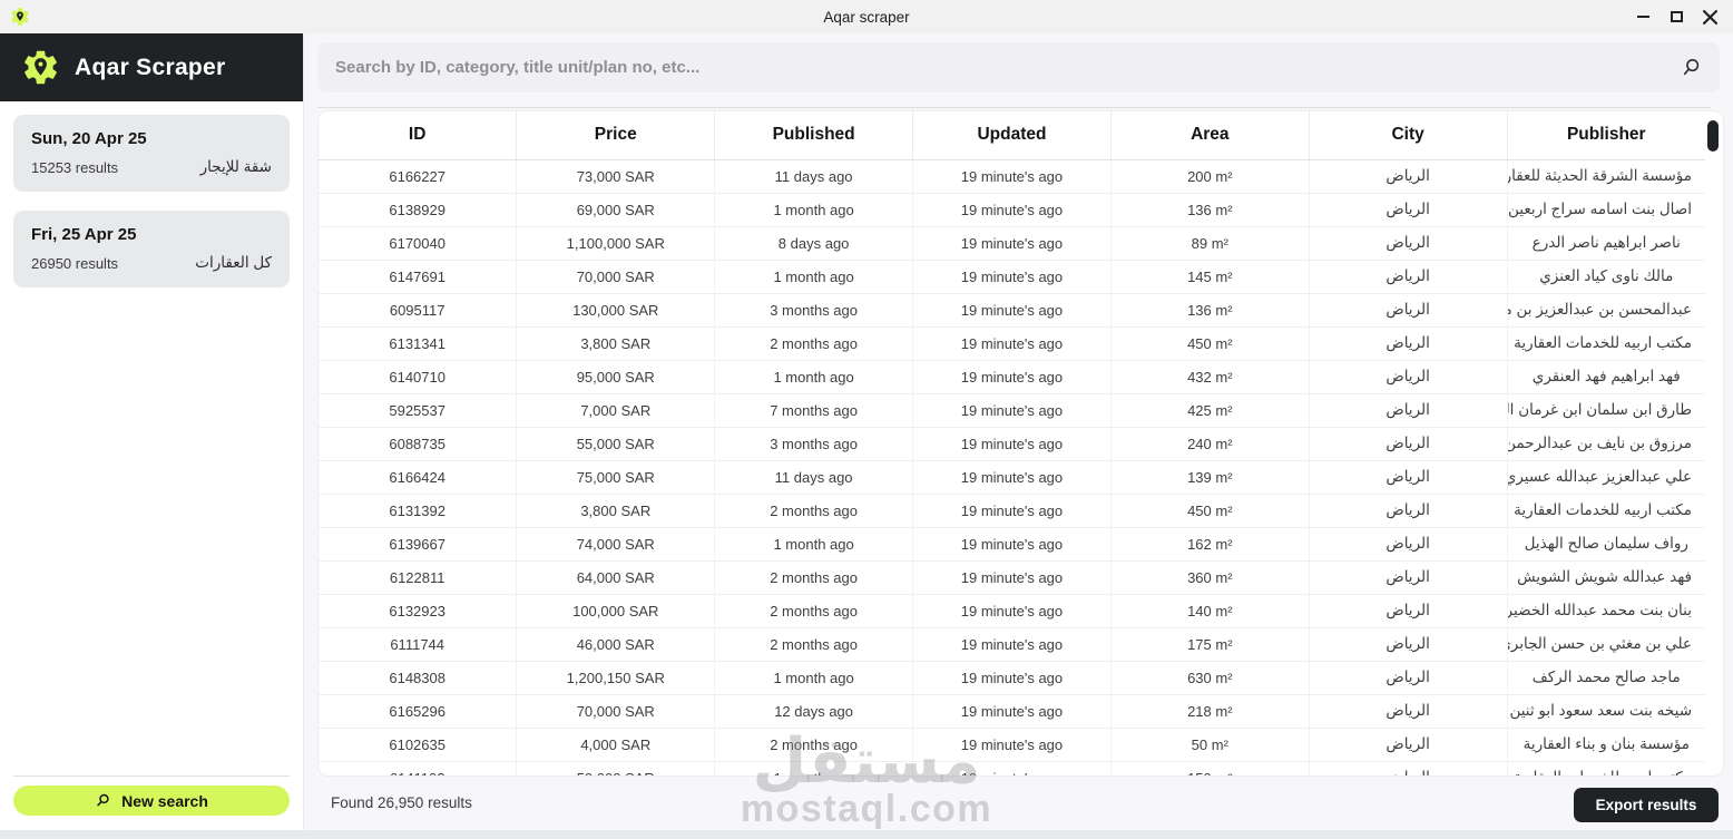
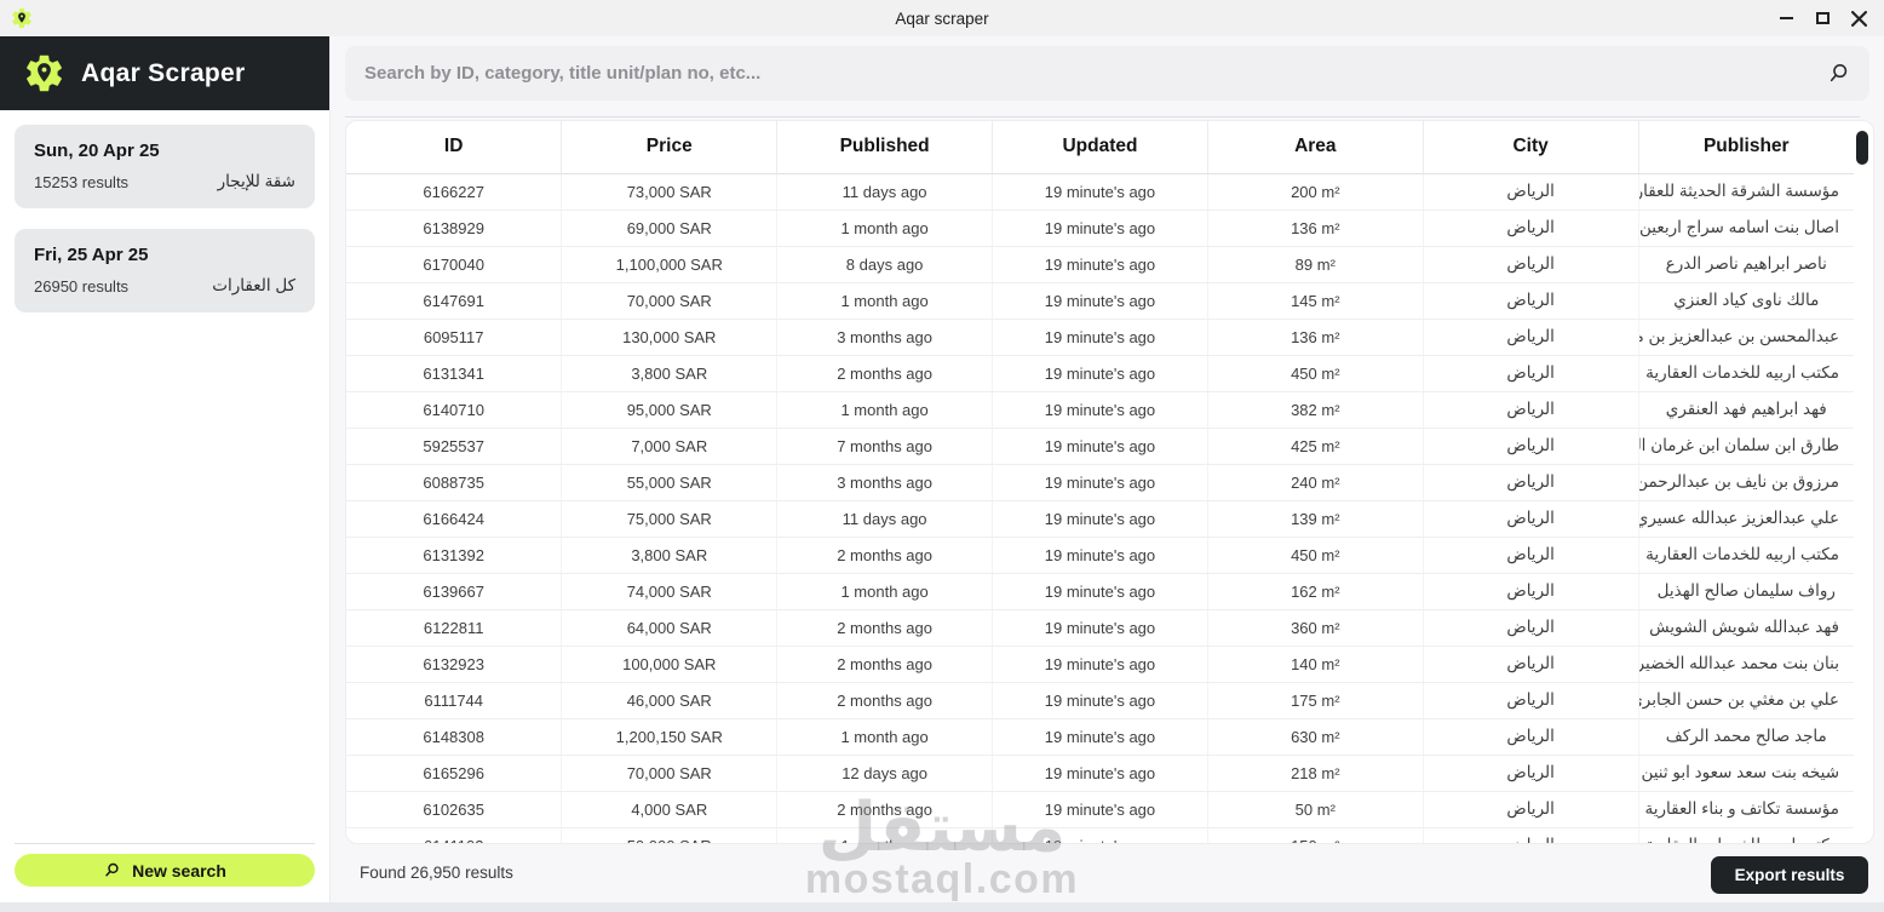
  Aqar scraper
  Aqar Scraper
  Sun, 20 Apr 25
  15253 results
  شقة للإيجار
  Fri, 25 Apr 25
  26950 results
  كل العقارات
  New search
  Search by ID, category, title unit/plan no, etc...
  ID	Price	Published	Updated	Area	City	Publisher
  6166227	73,000 SAR	11 days ago	19 minute's ago	200 m²	الرياض	مؤسسة الشرقة الحديثة للعقار
  6138929	69,000 SAR	1 month ago	19 minute's ago	136 m²	الرياض	اصال بنت اسامه سراج اربعين
  6170040	1,100,000 SAR	8 days ago	19 minute's ago	89 m²	الرياض	ناصر ابراهيم ناصر الدرع
  6147691	70,000 SAR	1 month ago	19 minute's ago	145 m²	الرياض	مالك ناوى كياد العنزي
  6095117	130,000 SAR	3 months ago	19 minute's ago	136 m²	الرياض	عبدالمحسن بن عبدالعزيز بن م
  6131341	3,800 SAR	2 months ago	19 minute's ago	450 m²	الرياض	مكتب اربيه للخدمات العقارية
- 6140710	95,000 SAR	1 month ago	19 minute's ago	432 m²	الرياض	فهد ابراهيم فهد العنقري
+ 6140710	95,000 SAR	1 month ago	19 minute's ago	382 m²	الرياض	فهد ابراهيم فهد العنقري
  5925537	7,000 SAR	7 months ago	19 minute's ago	425 m²	الرياض	طارق ابن سلمان ابن غرمان ال
  6088735	55,000 SAR	3 months ago	19 minute's ago	240 m²	الرياض	مرزوق بن نايف بن عبدالرحمن
  6166424	75,000 SAR	11 days ago	19 minute's ago	139 m²	الرياض	علي عبدالعزيز عبدالله عسيري
  6131392	3,800 SAR	2 months ago	19 minute's ago	450 m²	الرياض	مكتب اربيه للخدمات العقارية
  6139667	74,000 SAR	1 month ago	19 minute's ago	162 m²	الرياض	رواف سليمان صالح الهذيل
  6122811	64,000 SAR	2 months ago	19 minute's ago	360 m²	الرياض	فهد عبدالله شويش الشويش
  6132923	100,000 SAR	2 months ago	19 minute's ago	140 m²	الرياض	بنان بنت محمد عبدالله الخضير
  6111744	46,000 SAR	2 months ago	19 minute's ago	175 m²	الرياض	علي بن مغثي بن حسن الجابر
  6148308	1,200,150 SAR	1 month ago	19 minute's ago	630 m²	الرياض	ماجد صالح محمد الركف
  6165296	70,000 SAR	12 days ago	19 minute's ago	218 m²	الرياض	شيخه بنت سعد سعود ابو ثنين
- 6102635	4,000 SAR	2 months ago	19 minute's ago	50 m²	الرياض	مؤسسة بنان و بناء العقارية
+ 6102635	4,000 SAR	2 months ago	19 minute's ago	50 m²	الرياض	مؤسسة تكاتف و بناء العقارية
  Found 26,950 results
  Export results
  مستقل
  mostaql.com
